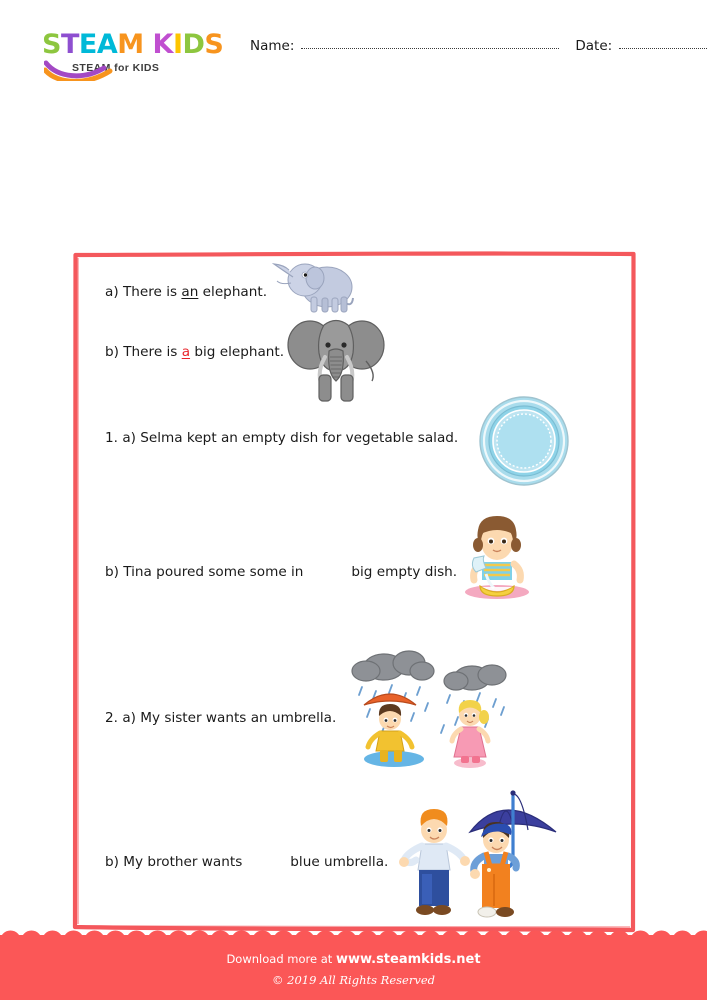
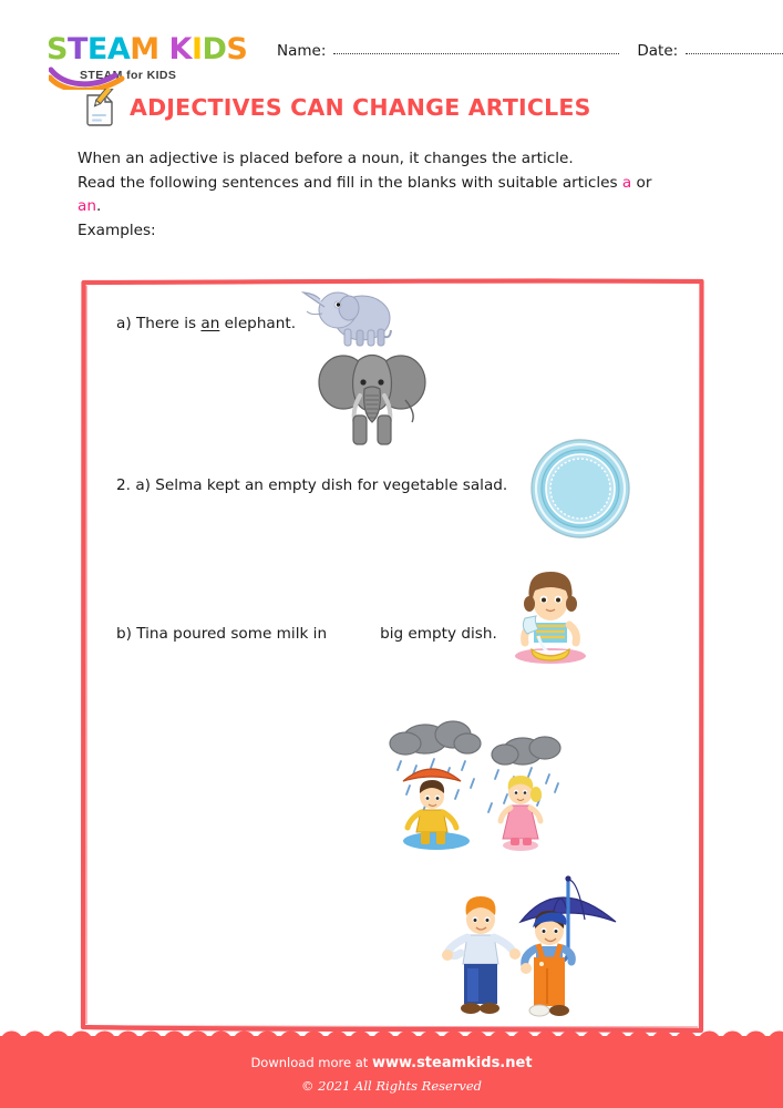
  STEAM KIDS
  STEA for KIDS
  Name:
  Date:
+ ADJECTIVES CAN CHANGE ARTICLES
+ When an adjective is placed before a noun, it changes the article.
+ Read the following sentences and fill in the blanks with suitable articles a or
+ an.
+ Examples:
  a) There is an elephant.
- b) There is a big elephant.
- 1. a) Selma kept an empty dish for vegetable salad.
+ 2. a) Selma kept an empty dish for vegetable salad.
- b) Tina poured some some in big empty dish.
+ b) Tina poured some milk in big empty dish.
- 2. a) My sister wants an umbrella.
- b) My brother wants blue umbrella.
  Download more at www.steamkids.net
- © 2019 All Rights Reserved
+ © 2021 All Rights Reserved
